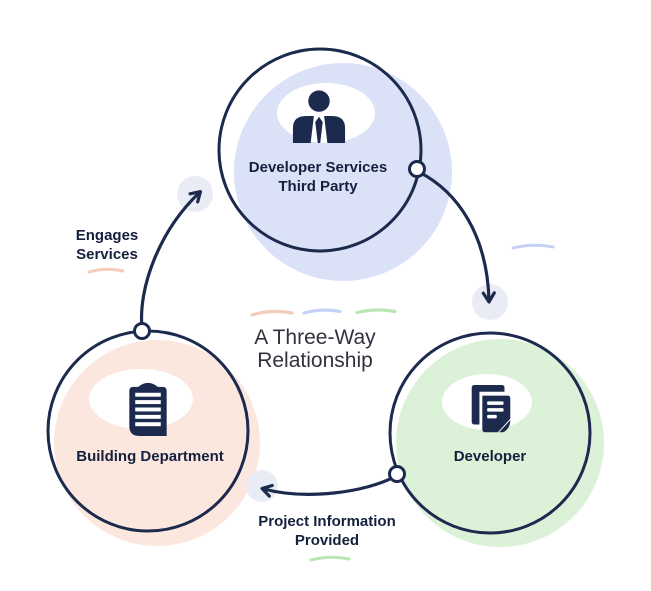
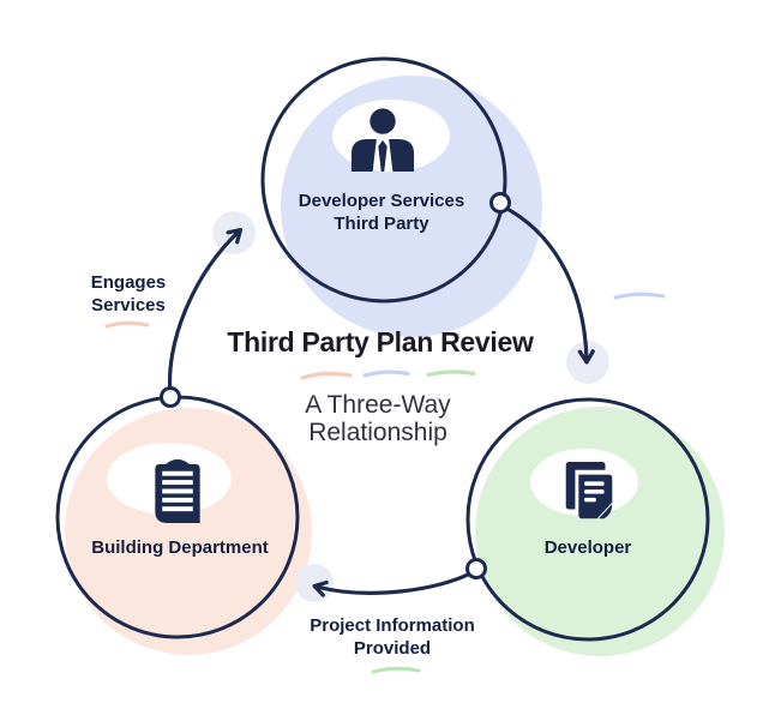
  Developer Services
  Third Party
  Building Department
  Developer
  Engages
  Services
  Project Information
  Provided
+ Third Party Plan Review
  A Three-Way
  Relationship
